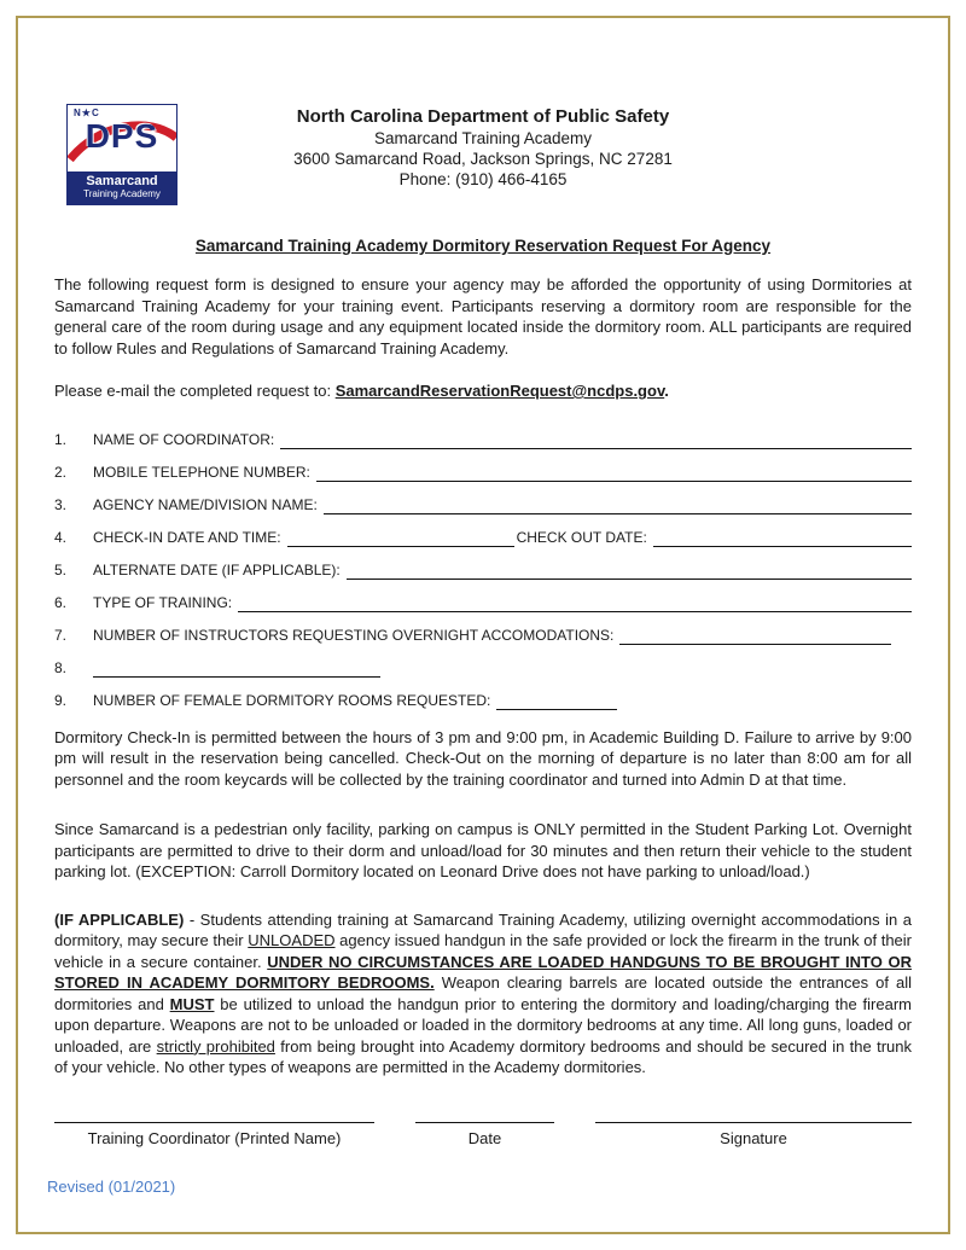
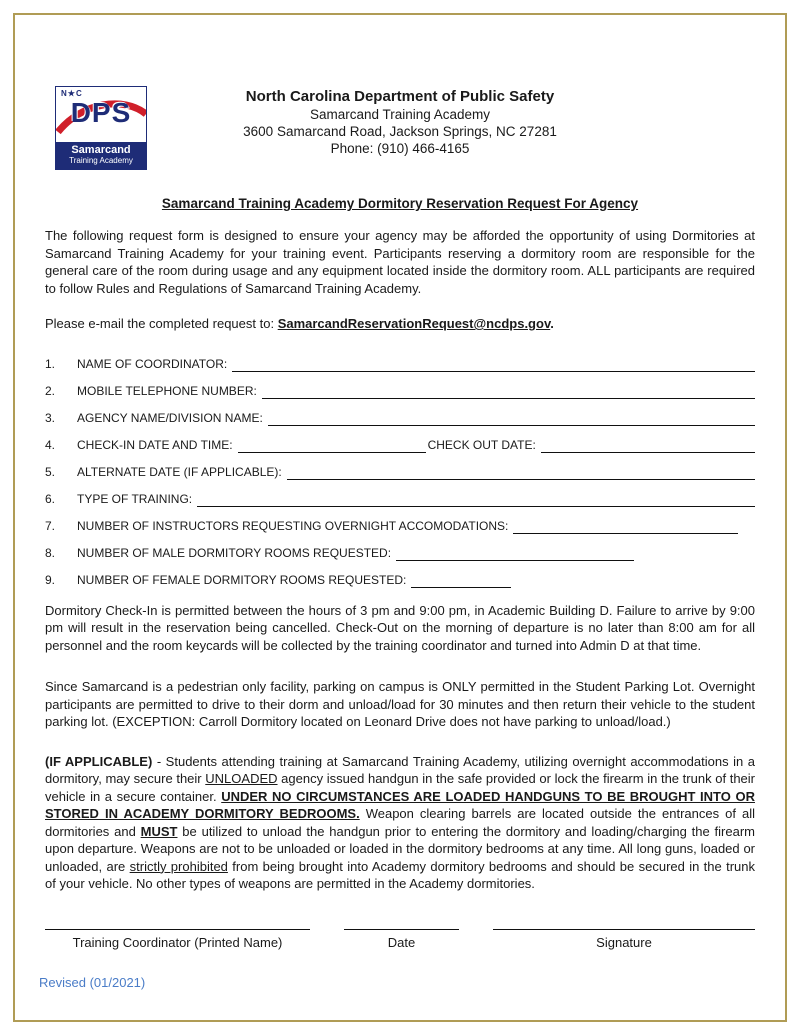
  N★C
  DPS
  Samarcand
  Training Academy
  North Carolina Department of Public Safety
  Samarcand Training Academy
  3600 Samarcand Road, Jackson Springs, NC 27281
  Phone: (910) 466-4165
  Samarcand Training Academy Dormitory Reservation Request For Agency
  The following request form is designed to ensure your agency may be afforded the opportunity of using Dormitories at Samarcand Training Academy for your training event. Participants reserving a dormitory room are responsible for the general care of the room during usage and any equipment located inside the dormitory room. ALL participants are required to follow Rules and Regulations of Samarcand Training Academy.
  Please e-mail the completed request to: SamarcandReservationRequest@ncdps.gov.
  1.
  NAME OF COORDINATOR:
  2.
  MOBILE TELEPHONE NUMBER:
  3.
  AGENCY NAME/DIVISION NAME:
  4.
  CHECK-IN DATE AND TIME:
  CHECK OUT DATE:
  5.
  ALTERNATE DATE (IF APPLICABLE):
  6.
  TYPE OF TRAINING:
  7.
  NUMBER OF INSTRUCTORS REQUESTING OVERNIGHT ACCOMODATIONS:
  8.
+ NUMBER OF MALE DORMITORY ROOMS REQUESTED:
  9.
  NUMBER OF FEMALE DORMITORY ROOMS REQUESTED:
  Dormitory Check-In is permitted between the hours of 3 pm and 9:00 pm, in Academic Building D. Failure to arrive by 9:00 pm will result in the reservation being cancelled. Check-Out on the morning of departure is no later than 8:00 am for all personnel and the room keycards will be collected by the training coordinator and turned into Admin D at that time.
  Since Samarcand is a pedestrian only facility, parking on campus is ONLY permitted in the Student Parking Lot. Overnight participants are permitted to drive to their dorm and unload/load for 30 minutes and then return their vehicle to the student parking lot. (EXCEPTION: Carroll Dormitory located on Leonard Drive does not have parking to unload/load.)
  (IF APPLICABLE) - Students attending training at Samarcand Training Academy, utilizing overnight accommodations in a dormitory, may secure their UNLOADED agency issued handgun in the safe provided or lock the firearm in the trunk of their vehicle in a secure container. UNDER NO CIRCUMSTANCES ARE LOADED HANDGUNS TO BE BROUGHT INTO OR STORED IN ACADEMY DORMITORY BEDROOMS. Weapon clearing barrels are located outside the entrances of all dormitories and MUST be utilized to unload the handgun prior to entering the dormitory and loading/charging the firearm upon departure. Weapons are not to be unloaded or loaded in the dormitory bedrooms at any time. All long guns, loaded or unloaded, are strictly prohibited from being brought into Academy dormitory bedrooms and should be secured in the trunk of your vehicle. No other types of weapons are permitted in the Academy dormitories.
  Training Coordinator (Printed Name)
  Date
  Signature
  Revised (01/2021)
